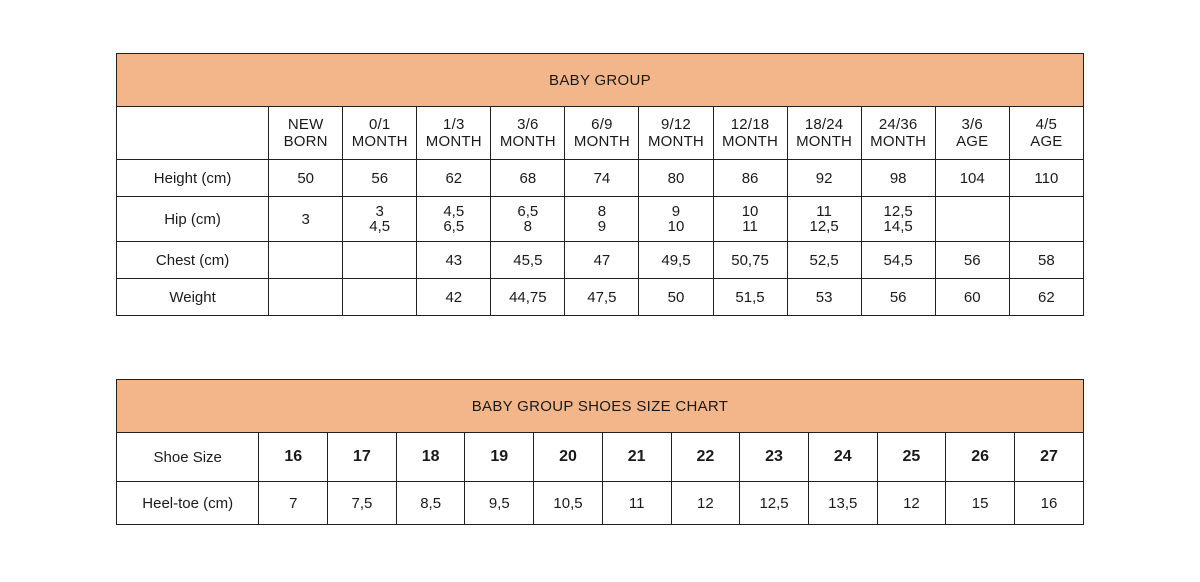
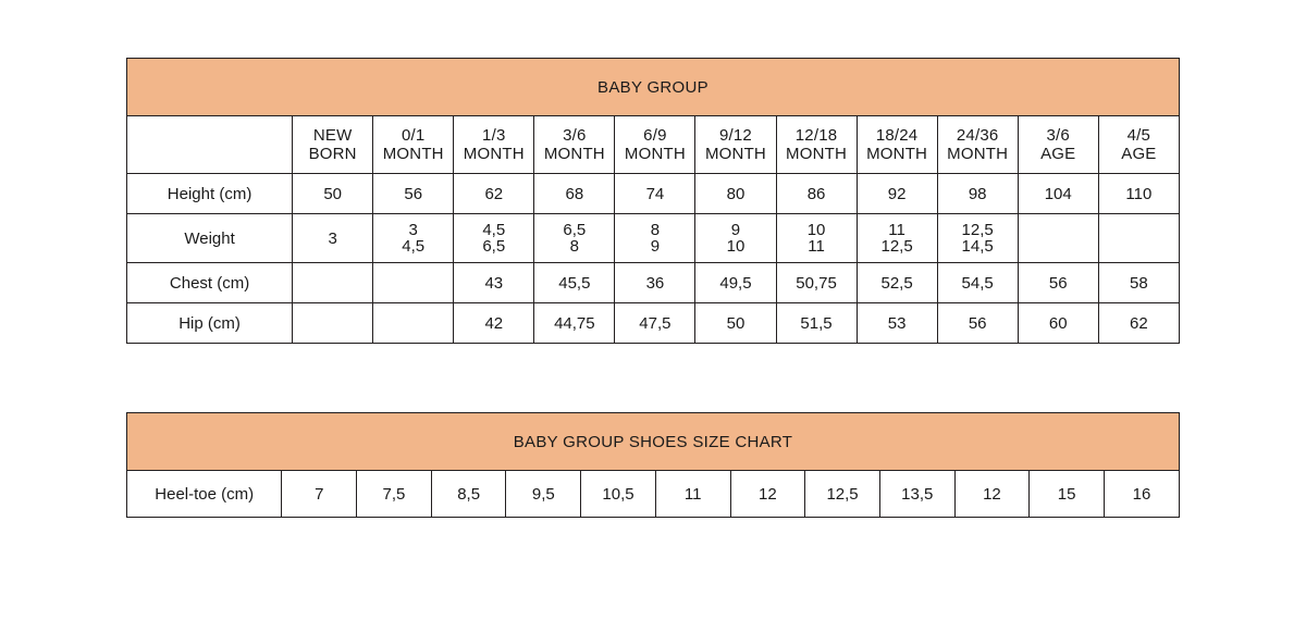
  BABY GROUP
  	NEW BORN	0/1 MONTH	1/3 MONTH	3/6 MONTH	6/9 MONTH	9/12 MONTH	12/18 MONTH	18/24 MONTH	24/36 MONTH	3/6 AGE	4/5 AGE
  Height (cm)	50	56	62	68	74	80	86	92	98	104	110
- Hip (cm)	3	3 4,5	4,5 6,5	6,5 8	8 9	9 10	10 11	11 12,5	12,5 14,5
+ Weight	3	3 4,5	4,5 6,5	6,5 8	8 9	9 10	10 11	11 12,5	12,5 14,5
- Chest (cm)			43	45,5	47	49,5	50,75	52,5	54,5	56	58
+ Chest (cm)			43	45,5	36	49,5	50,75	52,5	54,5	56	58
- Weight			42	44,75	47,5	50	51,5	53	56	60	62
+ Hip (cm)			42	44,75	47,5	50	51,5	53	56	60	62
  BABY GROUP SHOES SIZE CHART
- Shoe Size	16	17	18	19	20	21	22	23	24	25	26	27
  Heel-toe (cm)	7	7,5	8,5	9,5	10,5	11	12	12,5	13,5	12	15	16
